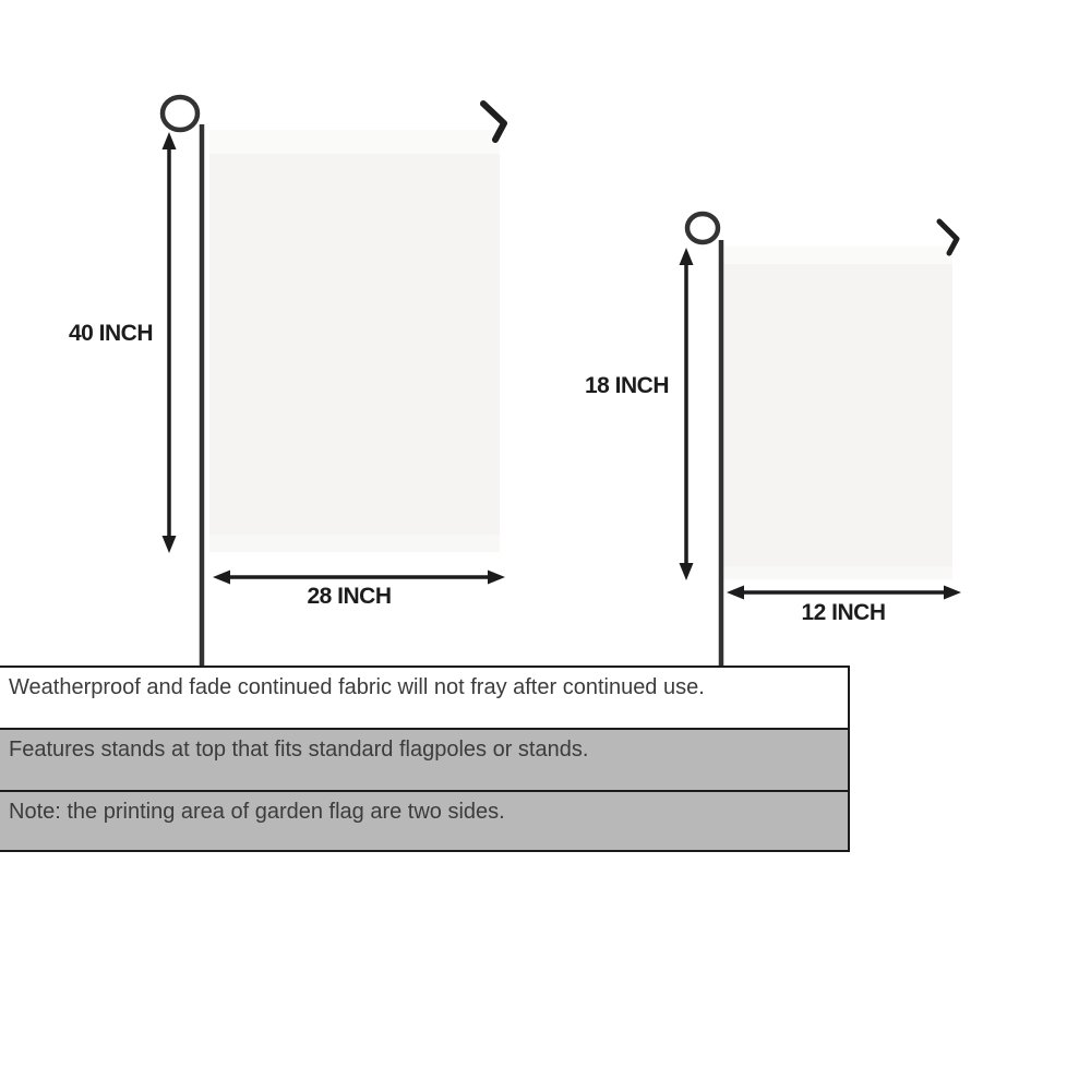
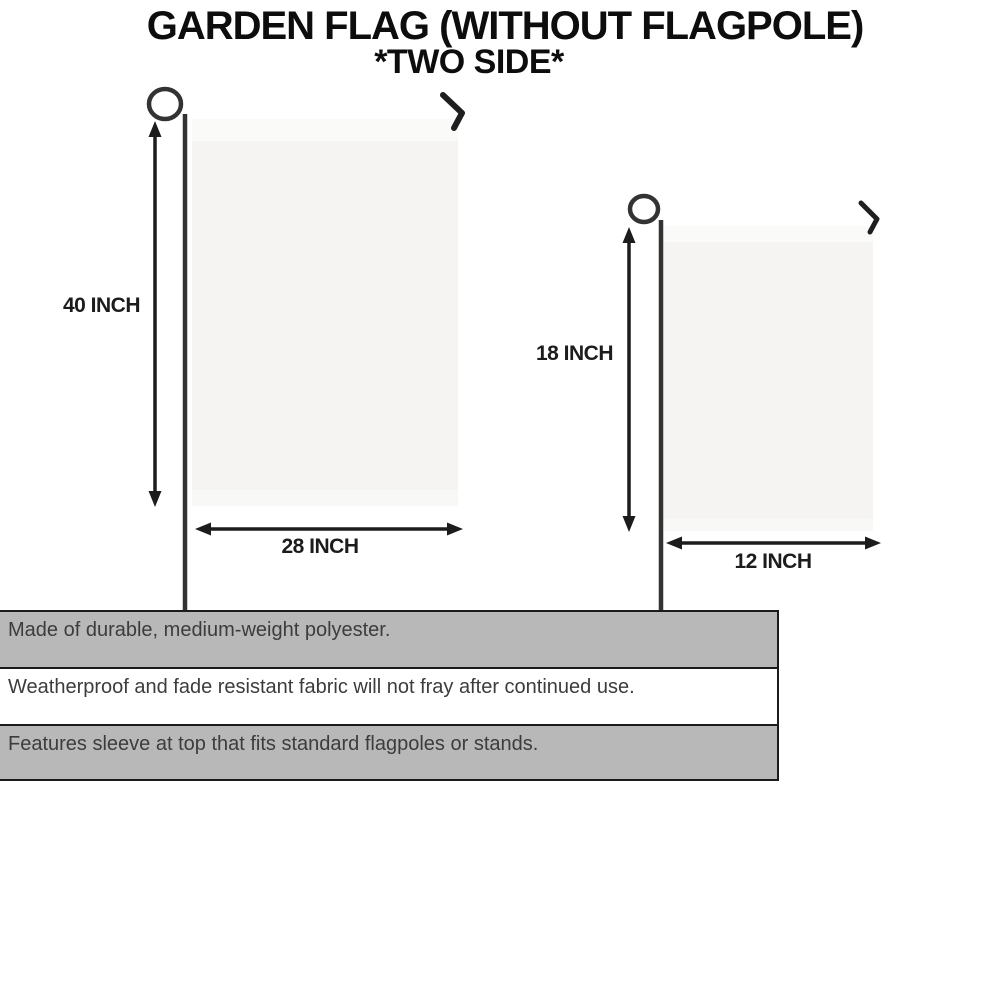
+ GARDEN FLAG (WITHOUT FLAGPOLE)
+ *TWO SIDE*
  40 INCH
  28 INCH
  18 INCH
  12 INCH
+ Made of durable, medium-weight polyester.
- Weatherproof and fade continued fabric will not fray after continued use.
+ Weatherproof and fade resistant fabric will not fray after continued use.
- Features stands at top that fits standard flagpoles or stands.
+ Features sleeve at top that fits standard flagpoles or stands.
- Note: the printing area of garden flag are two sides.
